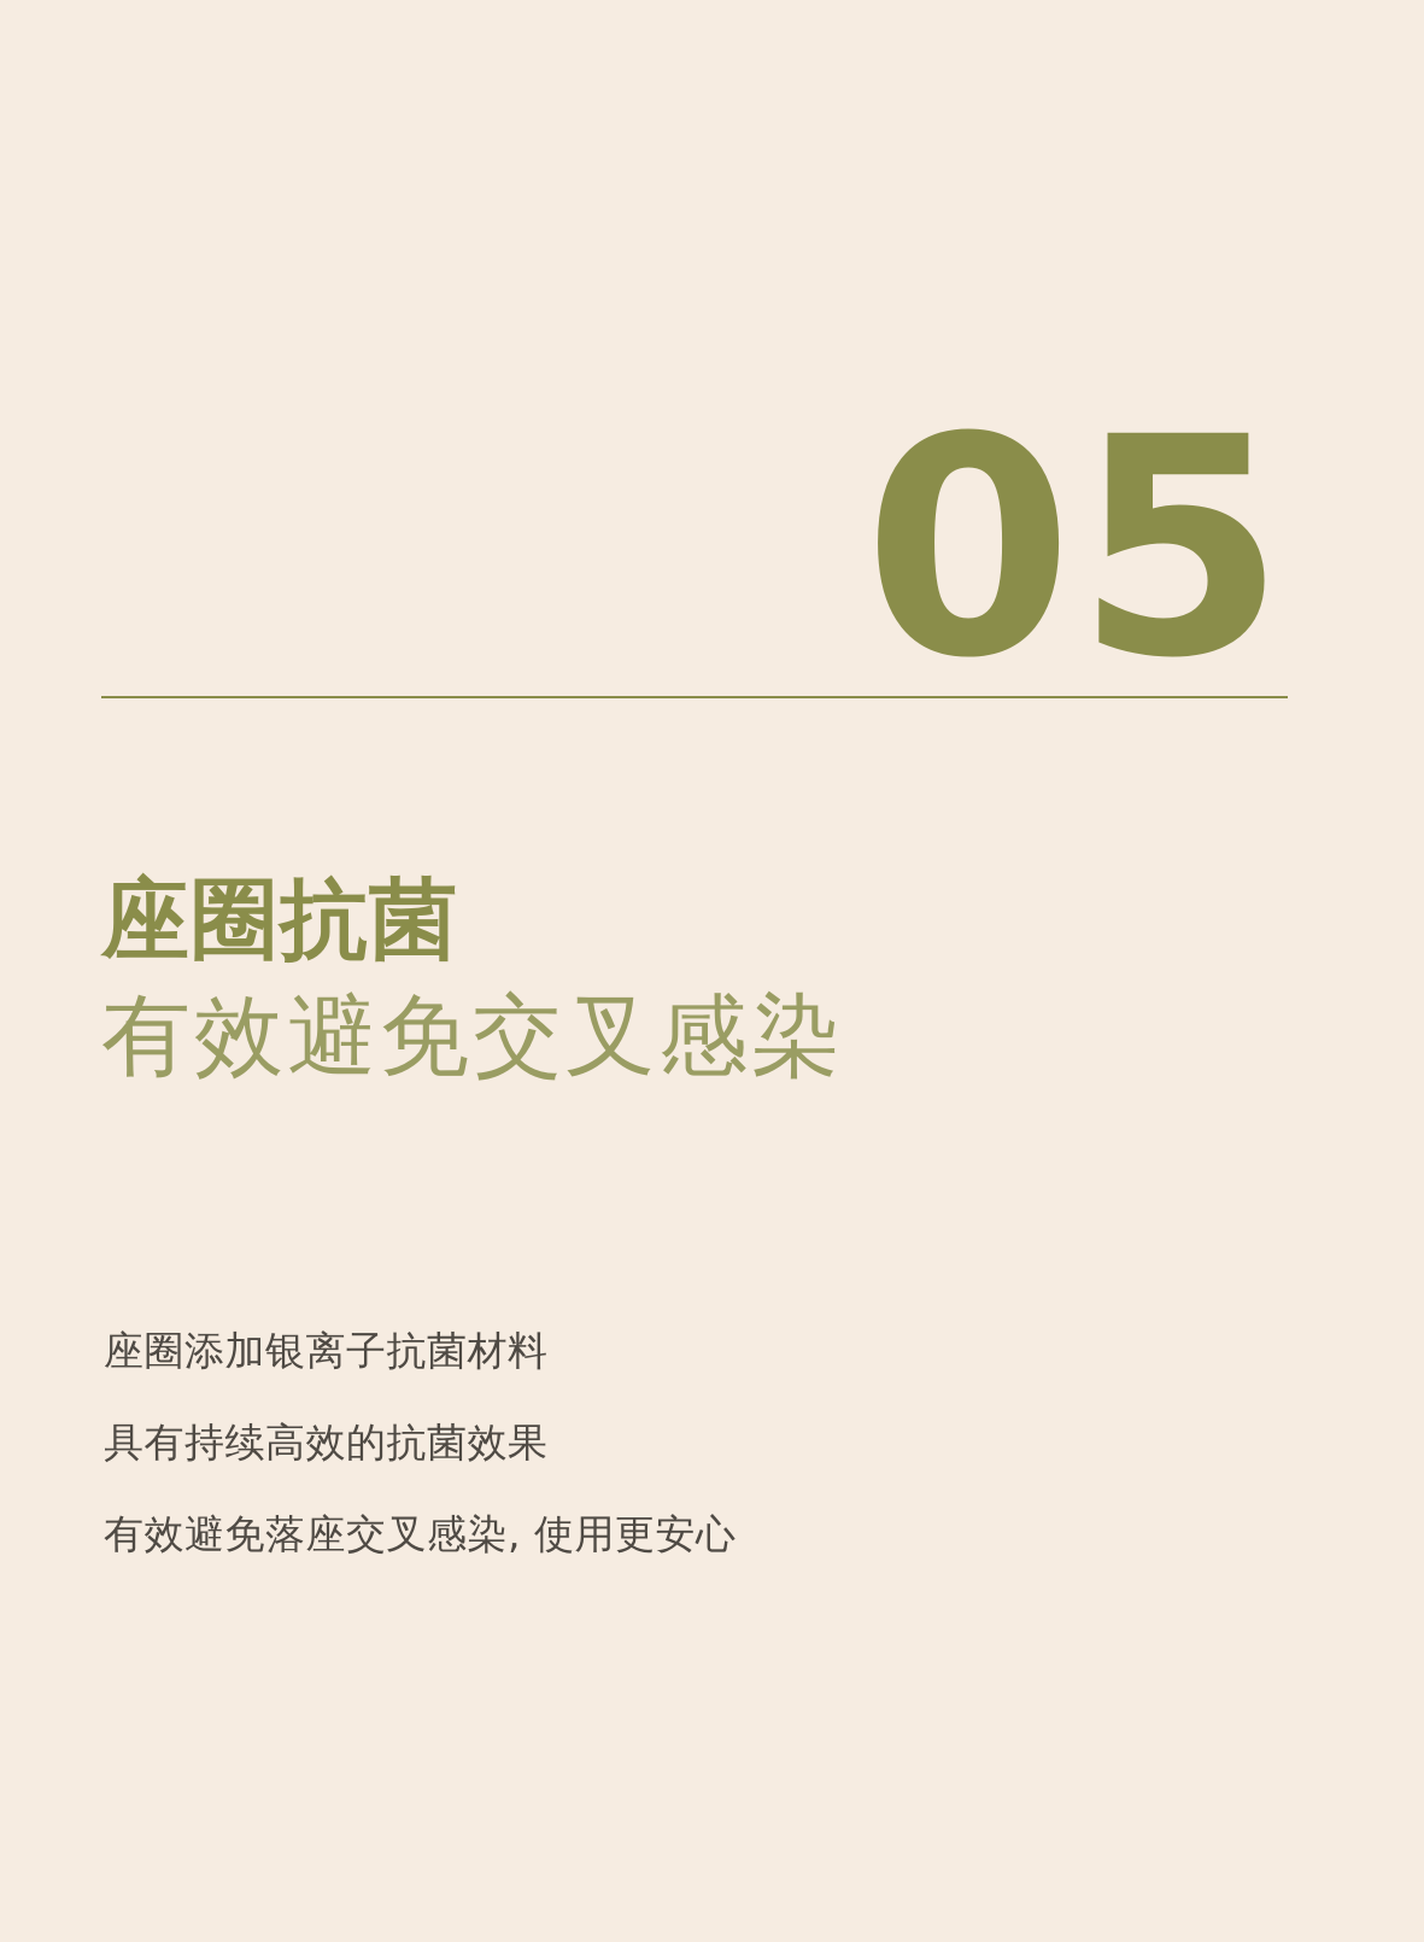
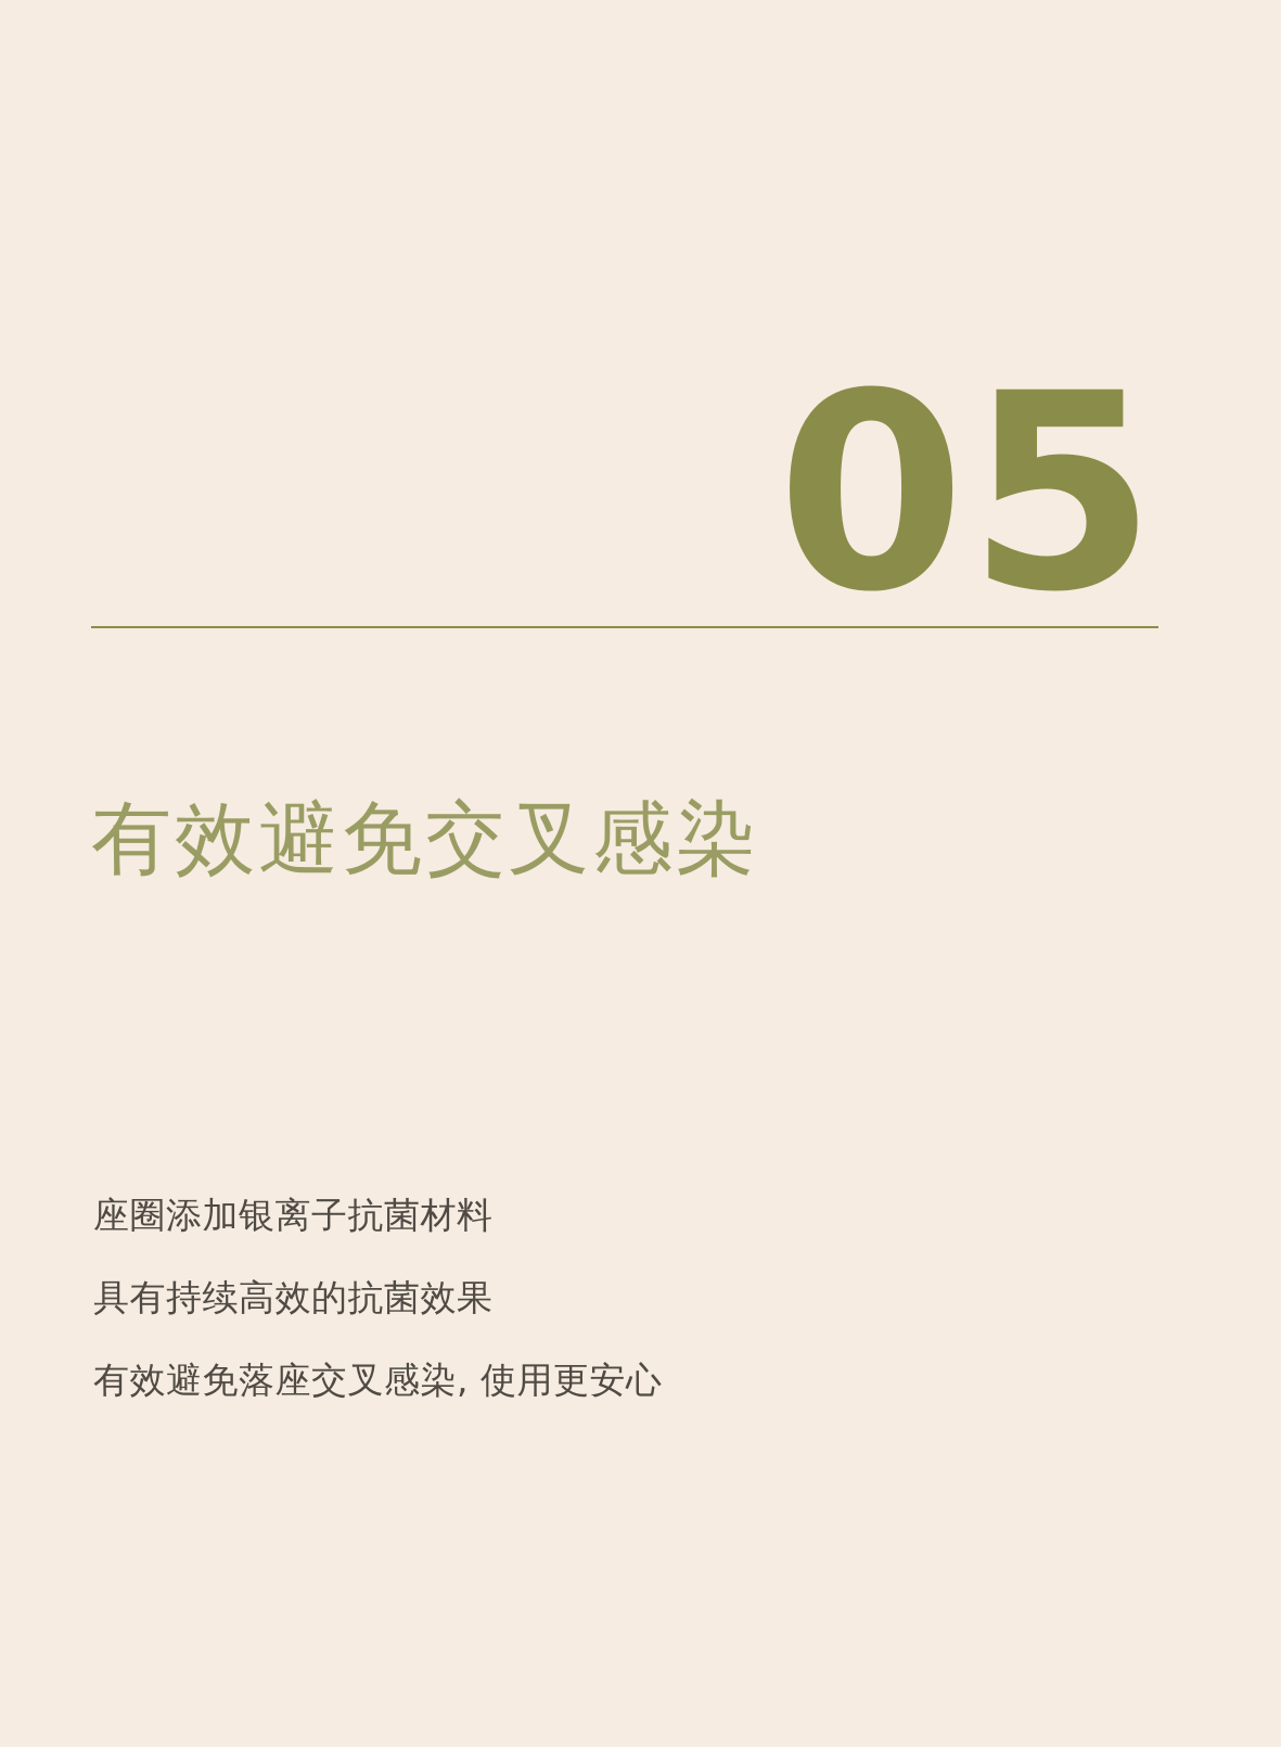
  05
- 座圈抗菌
  有效避免交叉感染
  座圈添加银离子抗菌材料
  具有持续高效的抗菌效果
  有效避免落座交叉感染, 使用更安心
